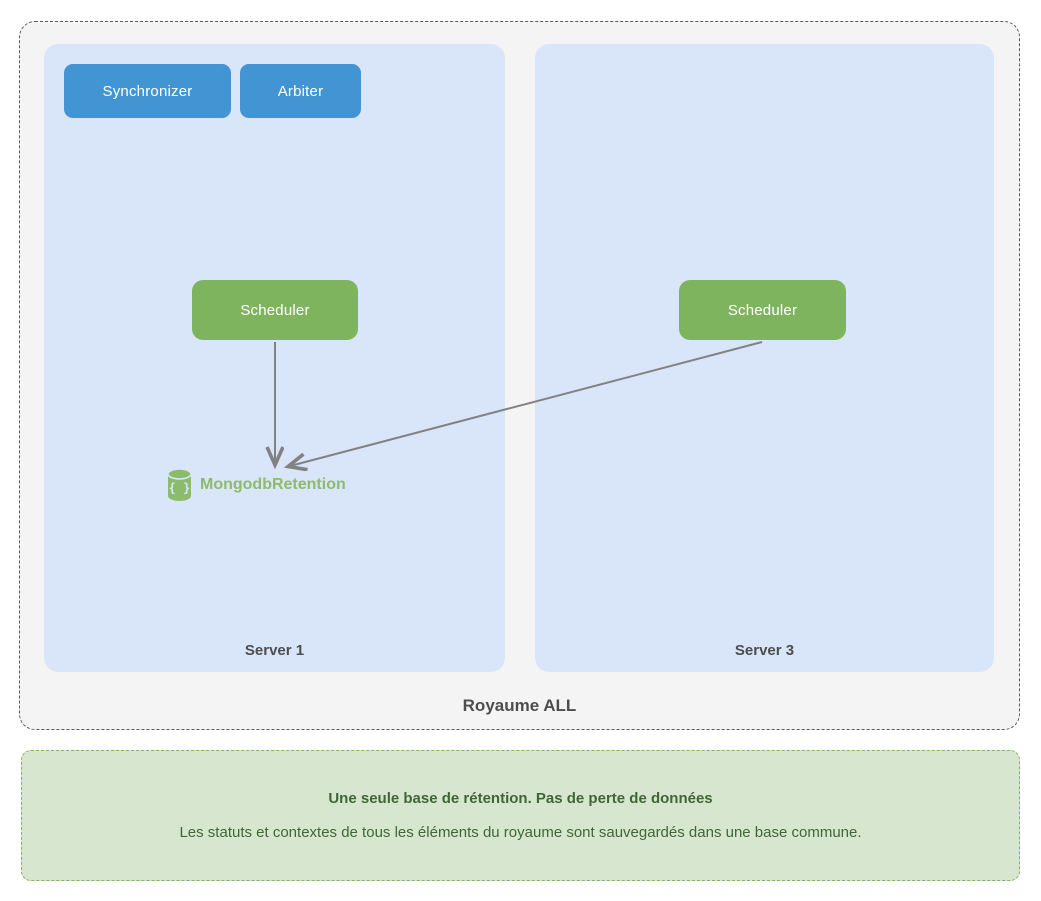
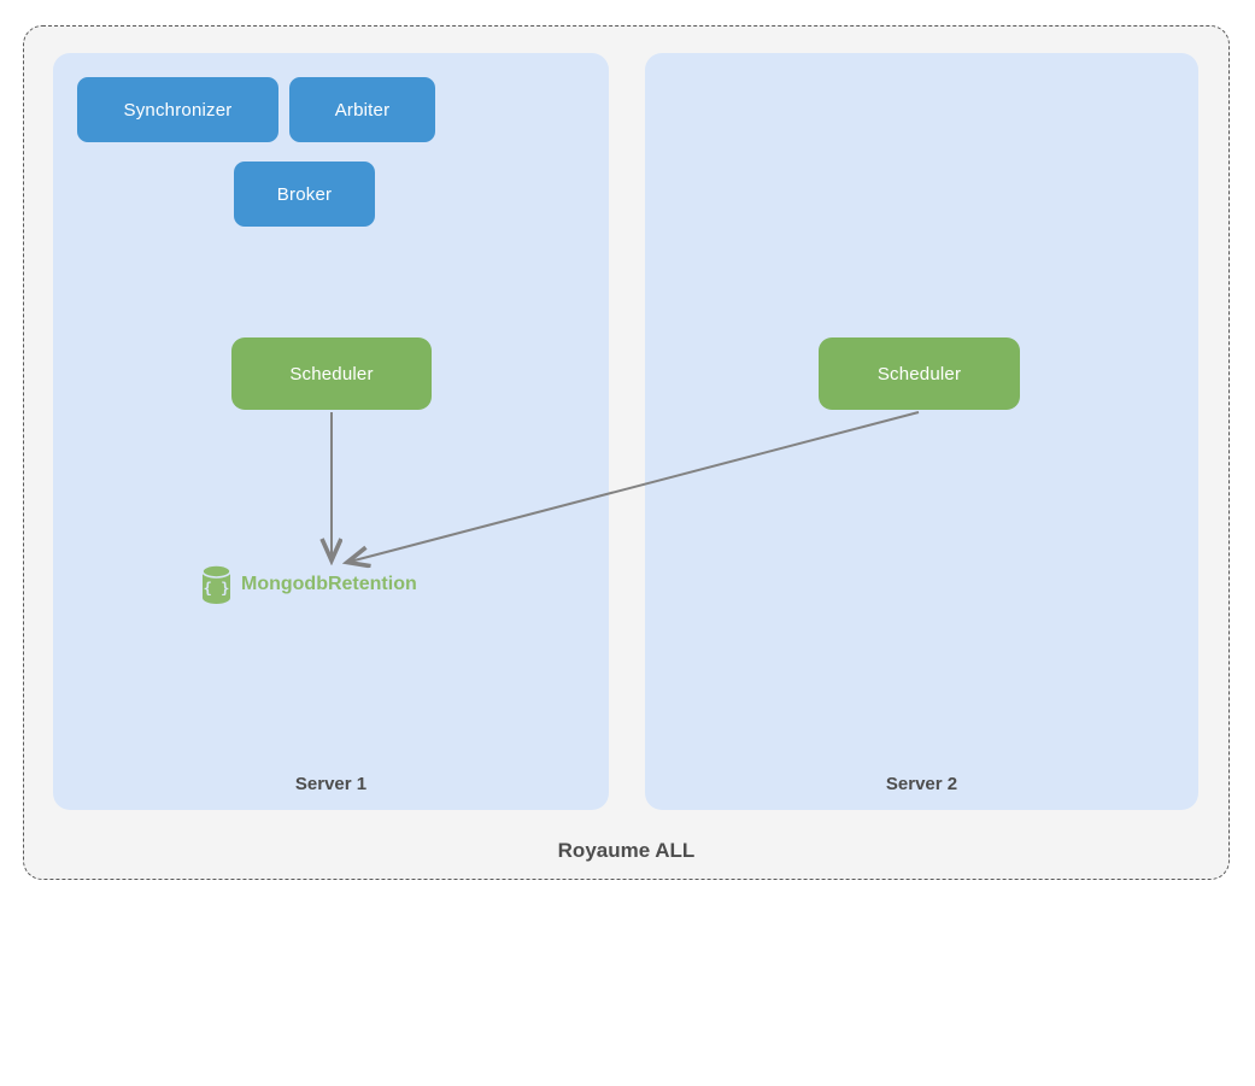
  Synchronizer
  Arbiter
+ Broker
  Scheduler
  { }
  MongodbRetention
  Server 1
  Scheduler
- Server 3
+ Server 2
  Royaume ALL
- Une seule base de rétention. Pas de perte de données
- Les statuts et contextes de tous les éléments du royaume sont sauvegardés dans une base commune.
